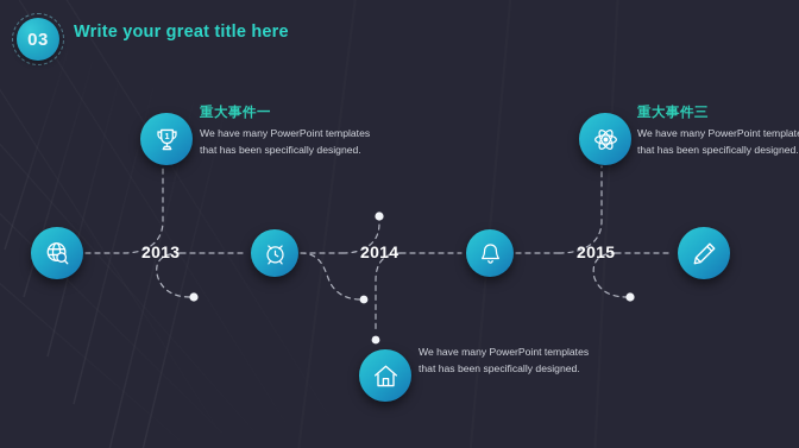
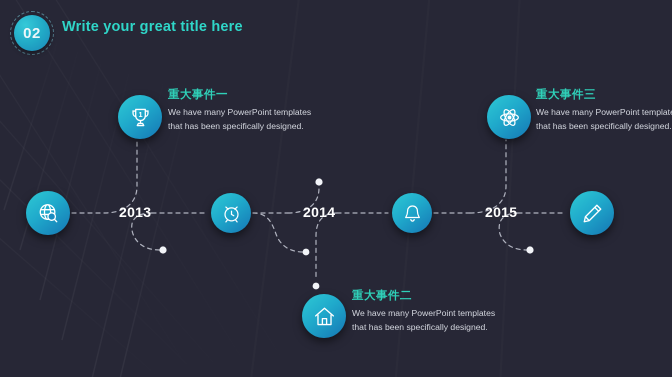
- 03
+ 02
  Write your great title here
  2013
  2014
  2015
  1
  重大事件一
  We have many PowerPoint templates that has been specifically designed.
+ 重大事件二
  We have many PowerPoint templates that has been specifically designed.
  重大事件三
  We have many PowerPoint templat that has been specifically designed.
